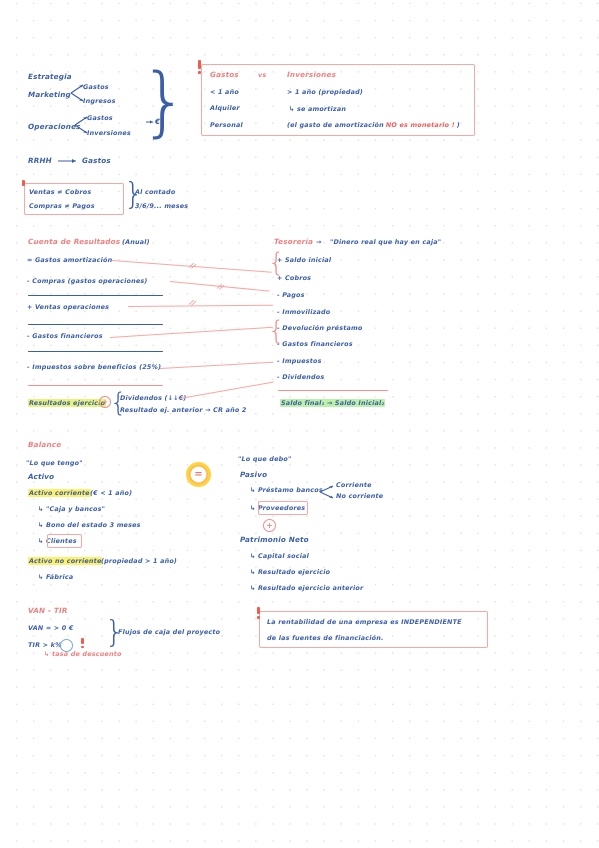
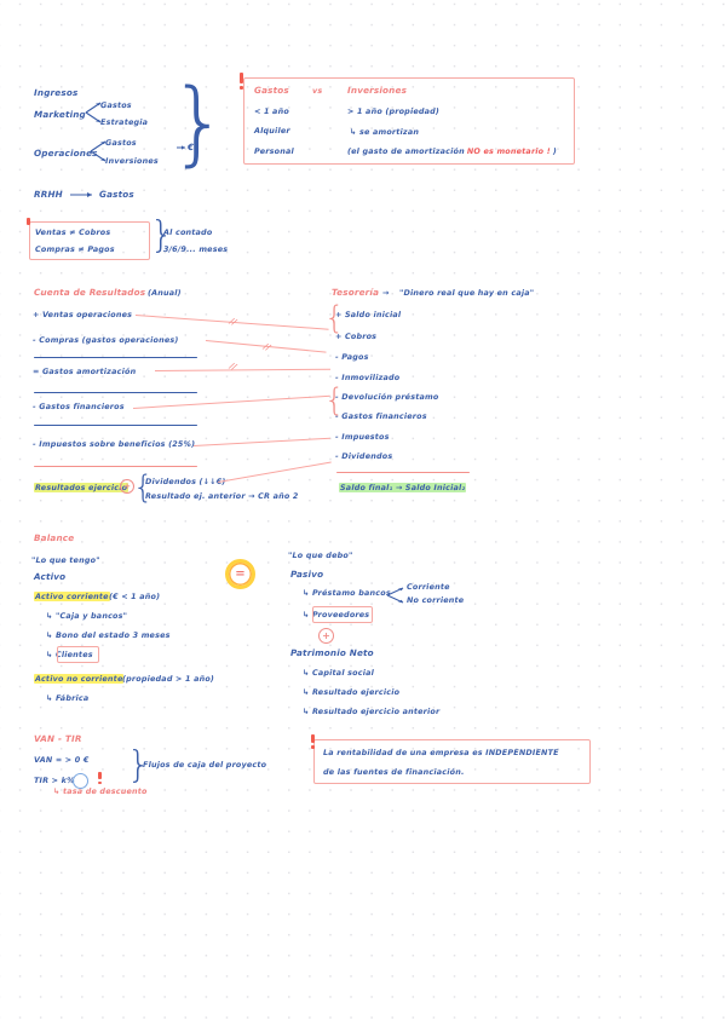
- Estrategia
+ Ingresos
  Marketing
  Gastos
- Ingresos
+ Estrategia
  Operaciones
  Gastos
  Inversiones
  RRHH
  Gastos
  }
  €
  Gastos
  vs
  Inversiones
  < 1 año
  > 1 año (propiedad)
  Alquiler
  ↳ se amortizan
  Personal
  (el gasto de amortización NO es monetario ! )
  Ventas ≠ Cobros
  Compras ≠ Pagos
  }
  Al contado
  3/6/9... meses
  Cuenta de Resultados
  (Anual)
- = Gastos amortización
+ + Ventas operaciones
  - Compras (gastos operaciones)
- + Ventas operaciones
+ = Gastos amortización
  - Gastos financieros
  - Impuestos sobre beneficios (25%
  Resultados ejercicio
  +
  {
  Dividendos (↓↓
  Resultado ej. anterior → CR año 2
  Tesorería
  →
  "Dinero real que hay en caja"
  + Saldo inicial
  + Cobros
  - Pagos
  - Inmovilizado
  - Devolución préstamo
  - Gastos financieros
  - Impuestos
  - Dividendos
  Saldo final₁ → Saldo Inicial₂
  {
  {
  Balance
  "Lo que tengo"
  "Lo que debo"
  =
  Activo
  Activo corriente
  (€ < 1 año)
  ↳ "Caja y bancos"
  ↳ Bono del estado 3 meses
  ↳ Clientes
  Activo no corriente
  (propiedad > 1 año)
  ↳ Fábrica
  Pasivo
  ↳ Préstamo bancos
  Corriente
  No corriente
  ↳ Proveedores
  +
  Patrimonio Neto
  ↳ Capital social
  ↳ Resultado ejercicio
  ↳ Resultado ejercicio anterior
  VAN - TIR
  VAN = > 0 €
  TIR > k%
  ↳ tasa de descuento
  }
  Flujos de caja del proyecto
  La rentabilidad de una empresa es INDEPENDIENTE
  de las fuentes de financiación.
